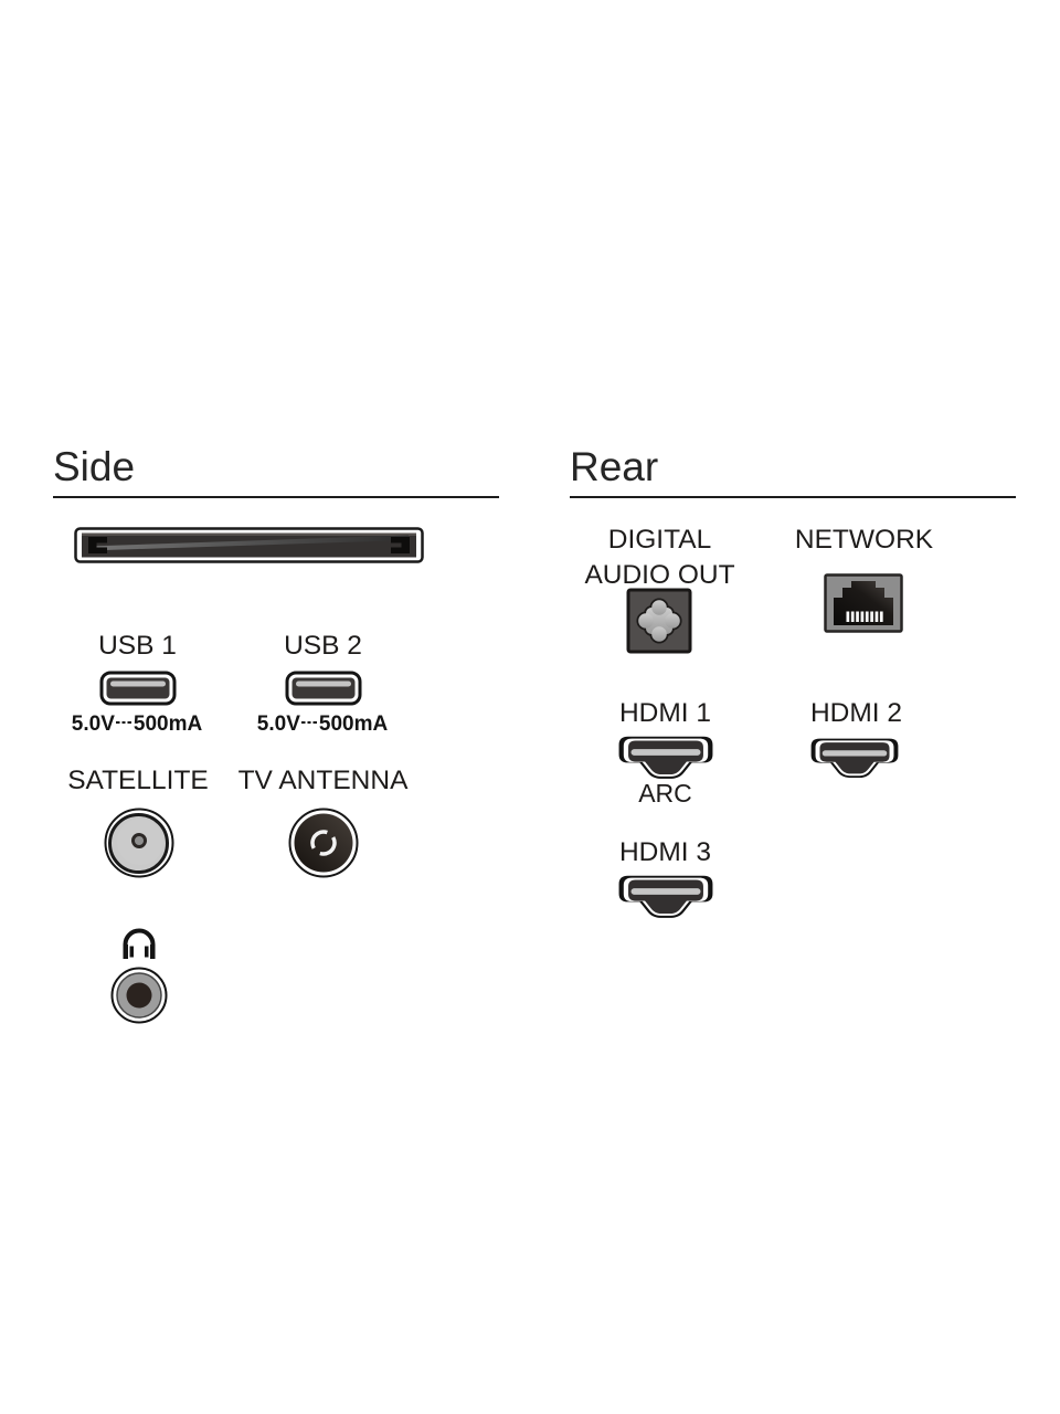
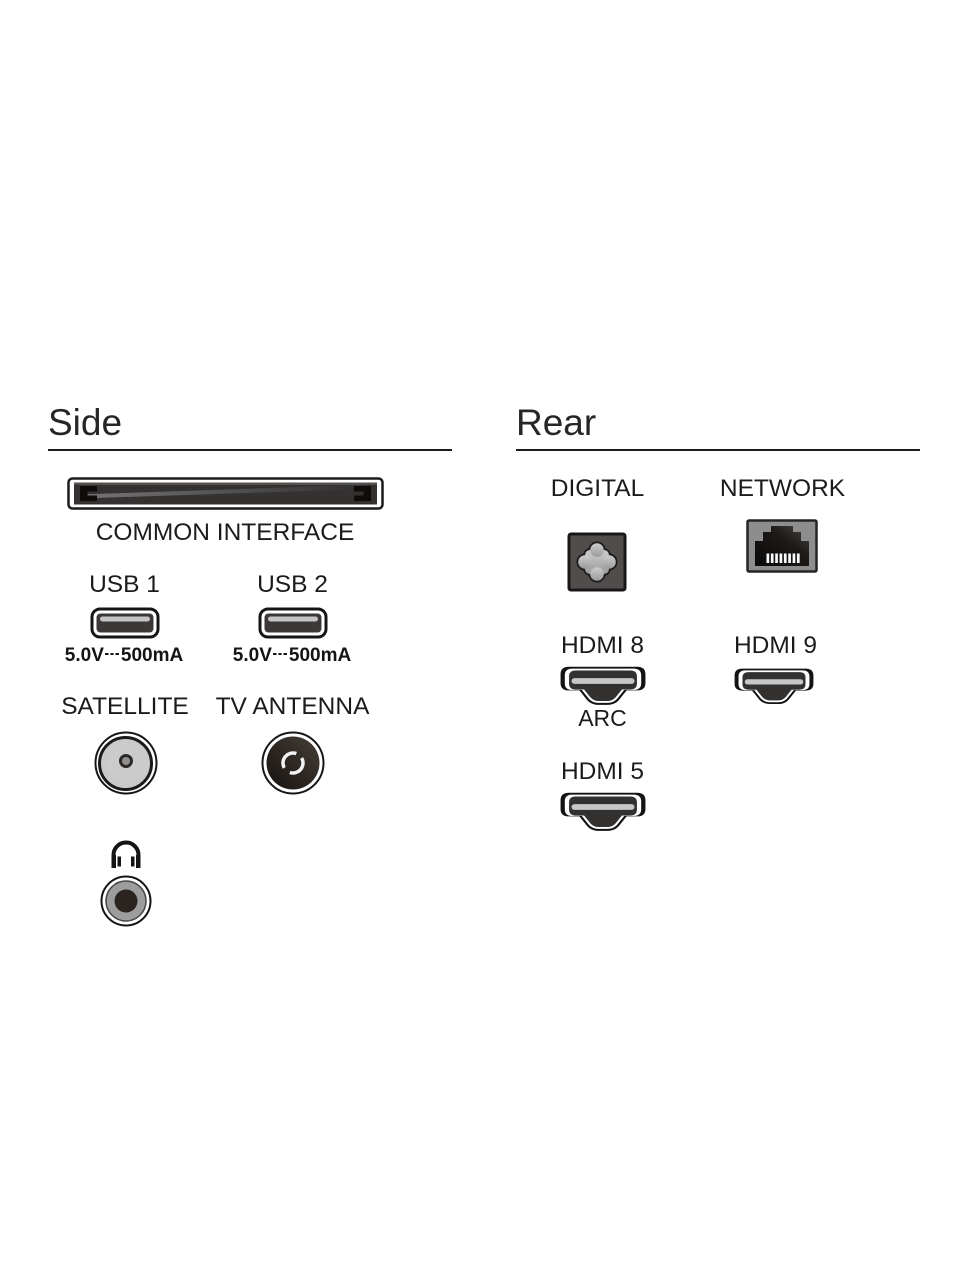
  Side
  Rear
+ COMMON INTERFACE
  USB 1
  5.0V 500mA
  USB 2
  5.0V 500mA
  SATELLITE
  TV ANTENNA
  DIGITAL
- AUDIO OUT
  NETWORK
- HDMI 1
+ HDMI 8
  ARC
- HDMI 2
+ HDMI 9
- HDMI 3
+ HDMI 5
